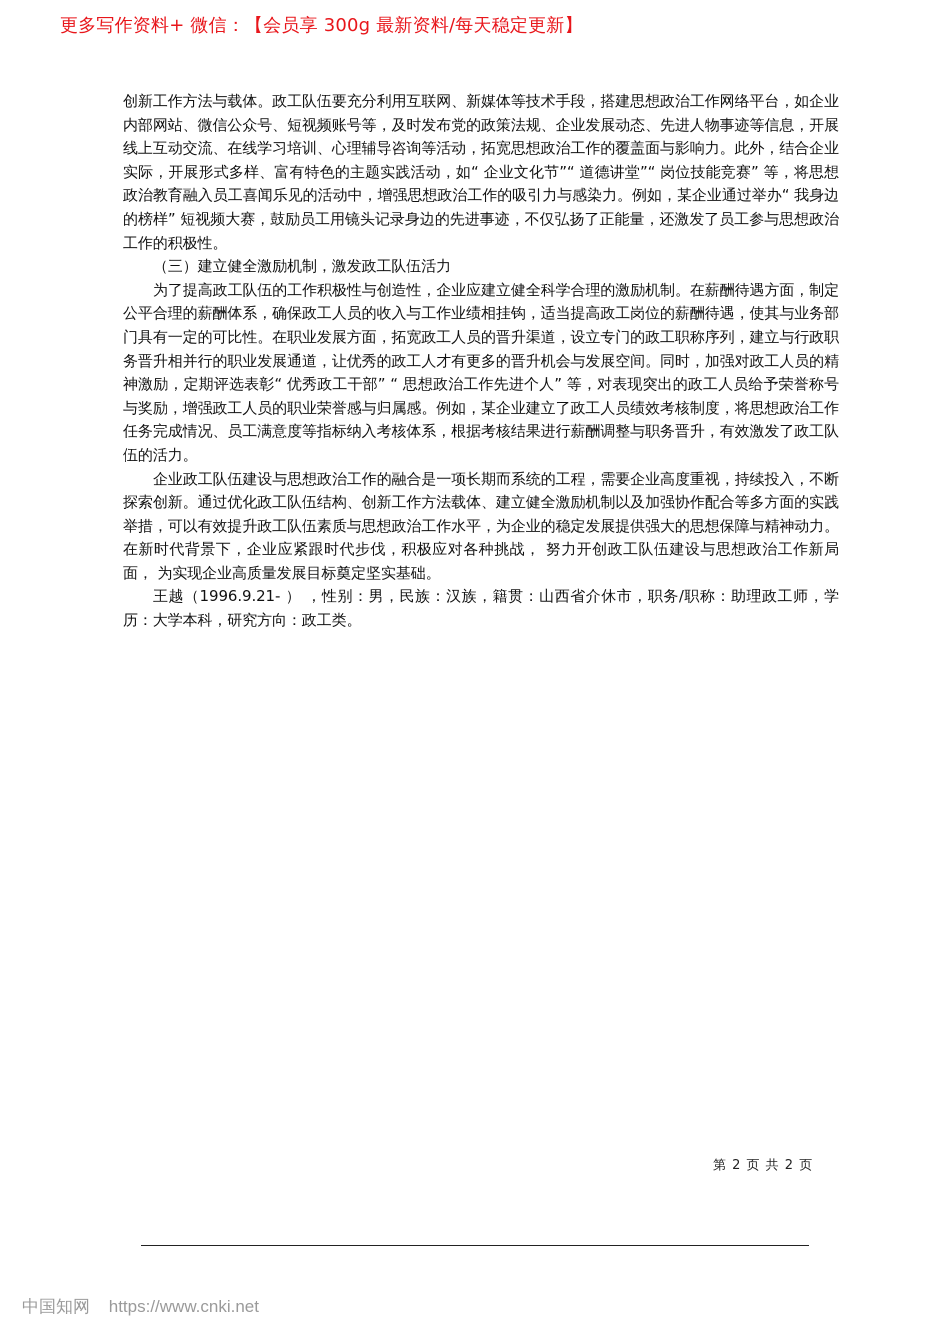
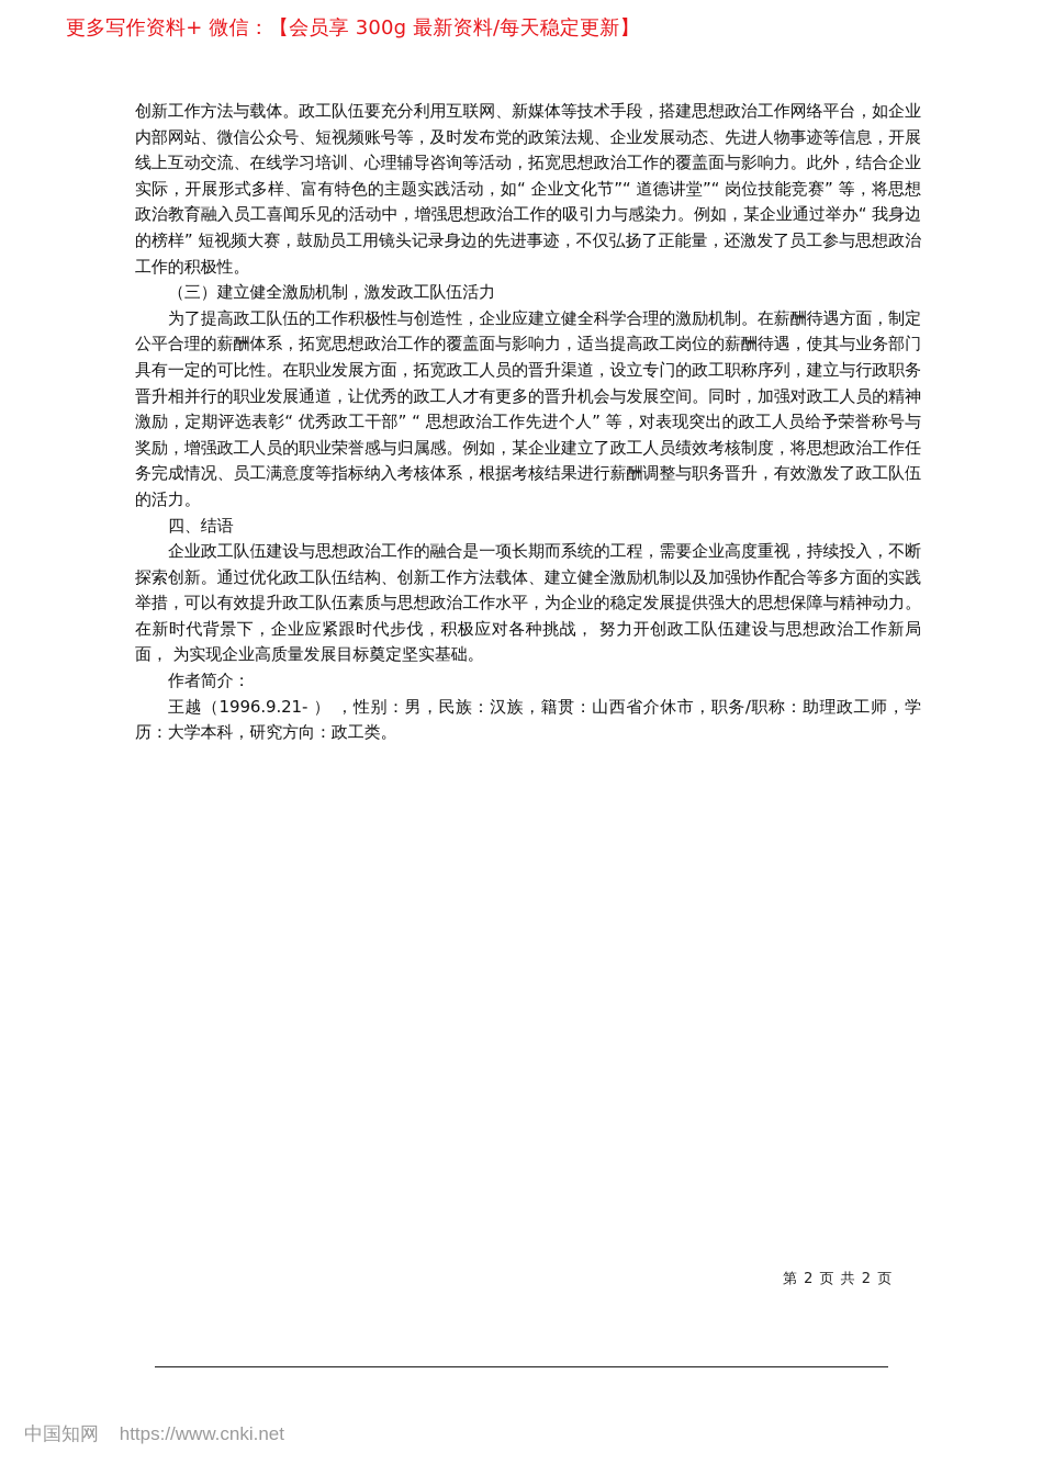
  更多写作资料+ 微信：【会员享 300g 最新资料/每天稳定更新】
  创新工作方法与载体。政工队伍要充分利用互联网、新媒体等技术手段，搭建思想政治工作网络平台，如企业内部网站、微信公众号、短视频账号等，及时发布党的政策法规、企业发展动态、先进人物事迹等信息，开展线上互动交流、在线学习培训、心理辅导咨询等活动，拓宽思想政治工作的覆盖面与影响力。此外，结合企业实际，开展形式多样、富有特色的主题实践活动，如“ 企业文化节”“ 道德讲堂”“ 岗位技能竞赛” 等，将思想政治教育融入员工喜闻乐见的活动中，增强思想政治工作的吸引力与感染力。例如，某企业通过举办“ 我身边的榜样” 短视频大赛，鼓励员工用镜头记录身边的先进事迹，不仅弘扬了正能量，还激发了员工参与思想政治工作的积极性。
  （三）建立健全激励机制，激发政工队伍活力
- 为了提高政工队伍的工作积极性与创造性，企业应建立健全科学合理的激励机制。在薪酬待遇方面，制定公平合理的薪酬体系，确保政工人员的收入与工作业绩相挂钩，适当提高政工岗位的薪酬待遇，使其与业务部门具有一定的可比性。在职业发展方面，拓宽政工人员的晋升渠道，设立专门的政工职称序列，建立与行政职务晋升相并行的职业发展通道，让优秀的政工人才有更多的晋升机会与发展空间。同时，加强对政工人员的精神激励，定期评选表彰“ 优秀政工干部” “ 思想政治工作先进个人” 等，对表现突出的政工人员给予荣誉称号与奖励，增强政工人员的职业荣誉感与归属感。例如，某企业建立了政工人员绩效考核制度，将思想政治工作任务完成情况、员工满意度等指标纳入考核体系，根据考核结果进行薪酬调整与职务晋升，有效激发了政工队伍的活力。
+ 为了提高政工队伍的工作积极性与创造性，企业应建立健全科学合理的激励机制。在薪酬待遇方面，制定公平合理的薪酬体系，拓宽思想政治工作的覆盖面与影响力，适当提高政工岗位的薪酬待遇，使其与业务部门具有一定的可比性。在职业发展方面，拓宽政工人员的晋升渠道，设立专门的政工职称序列，建立与行政职务晋升相并行的职业发展通道，让优秀的政工人才有更多的晋升机会与发展空间。同时，加强对政工人员的精神激励，定期评选表彰“ 优秀政工干部” “ 思想政治工作先进个人” 等，对表现突出的政工人员给予荣誉称号与奖励，增强政工人员的职业荣誉感与归属感。例如，某企业建立了政工人员绩效考核制度，将思想政治工作任务完成情况、员工满意度等指标纳入考核体系，根据考核结果进行薪酬调整与职务晋升，有效激发了政工队伍的活力。
+ 四、结语
  企业政工队伍建设与思想政治工作的融合是一项长期而系统的工程，需要企业高度重视，持续投入，不断探索创新。通过优化政工队伍结构、创新工作方法载体、建立健全激励机制以及加强协作配合等多方面的实践举措，可以有效提升政工队伍素质与思想政治工作水平，为企业的稳定发展提供强大的思想保障与精神动力。在新时代背景下，企业应紧跟时代步伐，积极应对各种挑战， 努力开创政工队伍建设与思想政治工作新局面， 为实现企业高质量发展目标奠定坚实基础。
+ 作者简介：
  王越（1996.9.21- ） ，性别：男，民族：汉族，籍贯：山西省介休市，职务/职称：助理政工师，学历：大学本科，研究方向：政工类。
  第 2 页 共 2 页
  中国知网 https://www.cnki.net
